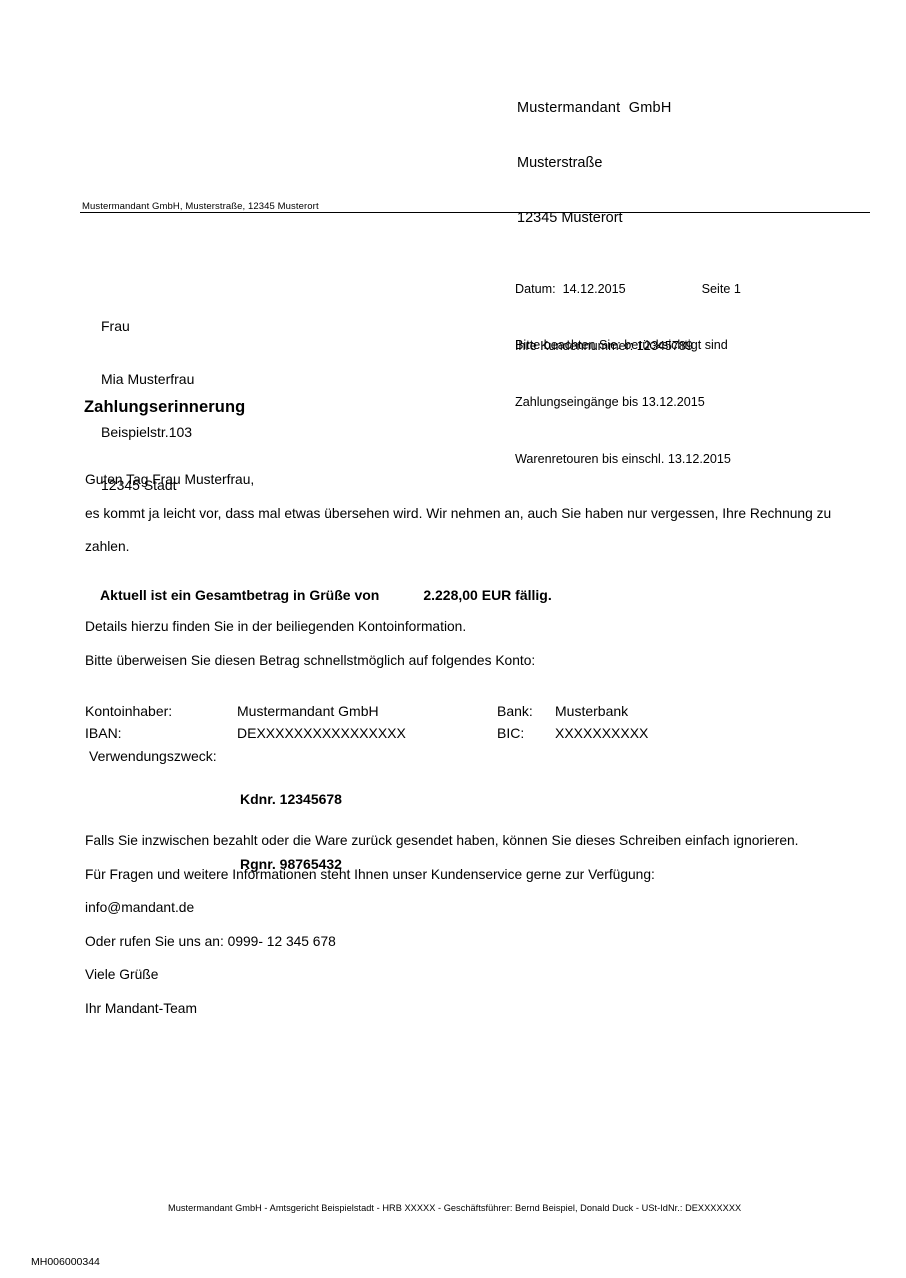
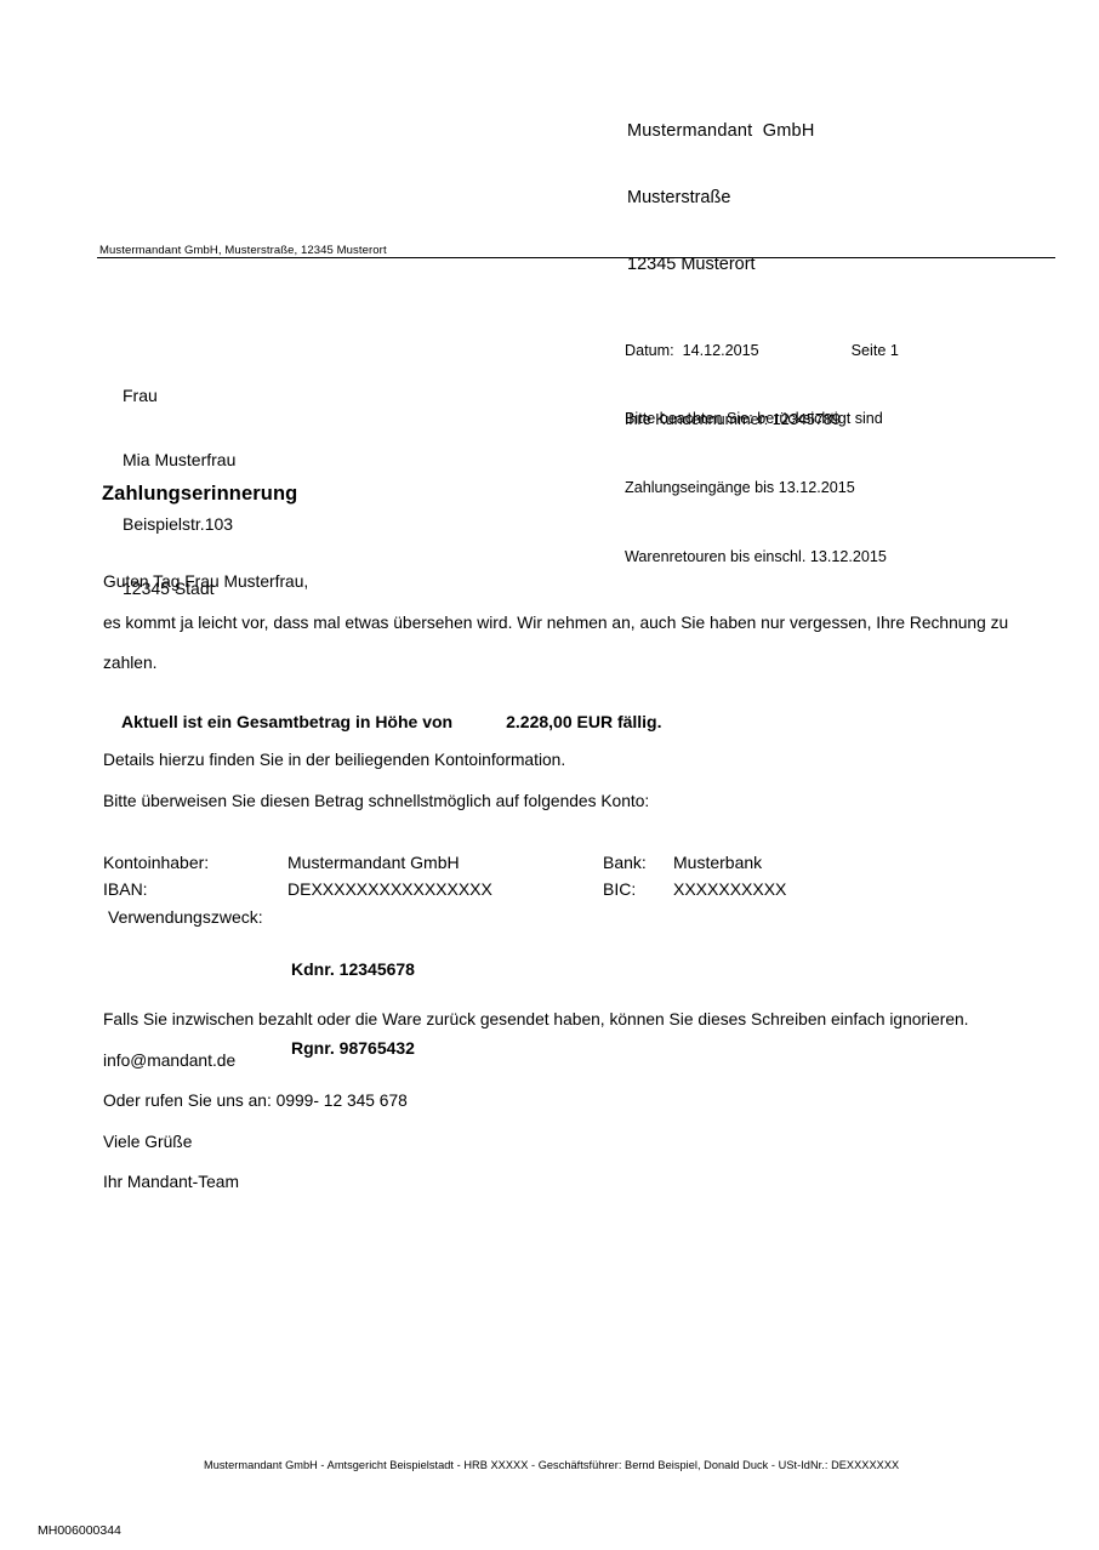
  Mustermandant GmbH
  Musterstraße
  12345 Musterort
  Mustermandant GmbH, Musterstraße, 12345 Musterort
  Datum: 14.12.2015 Seite 1
  Ihre Kundennummer: 12345789
  Bitte beachten Sie: berücksichtigt sind
  Zahlungseingänge bis 13.12.2015
  Warenretouren bis einschl. 13.12.2015
  Frau
  Mia Musterfrau
  Beispielstr.103
  12345 Stadt
  Zahlungserinnerung
  Guten Tag Frau Musterfrau,
  es kommt ja leicht vor, dass mal etwas übersehen wird. Wir nehmen an, auch Sie haben nur vergessen, Ihre Rechnung zu zahlen.
- Aktuell ist ein Gesamtbetrag in Grüße von 2.228,00 EUR fällig.
+ Aktuell ist ein Gesamtbetrag in Höhe von 2.228,00 EUR fällig.
  Details hierzu finden Sie in der beiliegenden Kontoinformation.
  Bitte überweisen Sie diesen Betrag schnellstmöglich auf folgendes Konto:
  Kontoinhaber:
  Mustermandant GmbH
  Bank:
  Musterbank
  IBAN:
  DEXXXXXXXXXXXXXXXX
  BIC:
  XXXXXXXXXX
  Verwendungszweck:
  Kdnr. 12345678
  Rgnr. 98765432
  Falls Sie inzwischen bezahlt oder die Ware zurück gesendet haben, können Sie dieses Schreiben einfach ignorieren.
- Für Fragen und weitere Informationen steht Ihnen unser Kundenservice gerne zur Verfügung:
  info@mandant.de
  Oder rufen Sie uns an: 0999- 12 345 678
  Viele Grüße
  Ihr Mandant-Team
  Mustermandant GmbH - Amtsgericht Beispielstadt - HRB XXXXX - Geschäftsführer: Bernd Beispiel, Donald Duck - USt-IdNr.: DEXXXXXXX
  MH006000344
